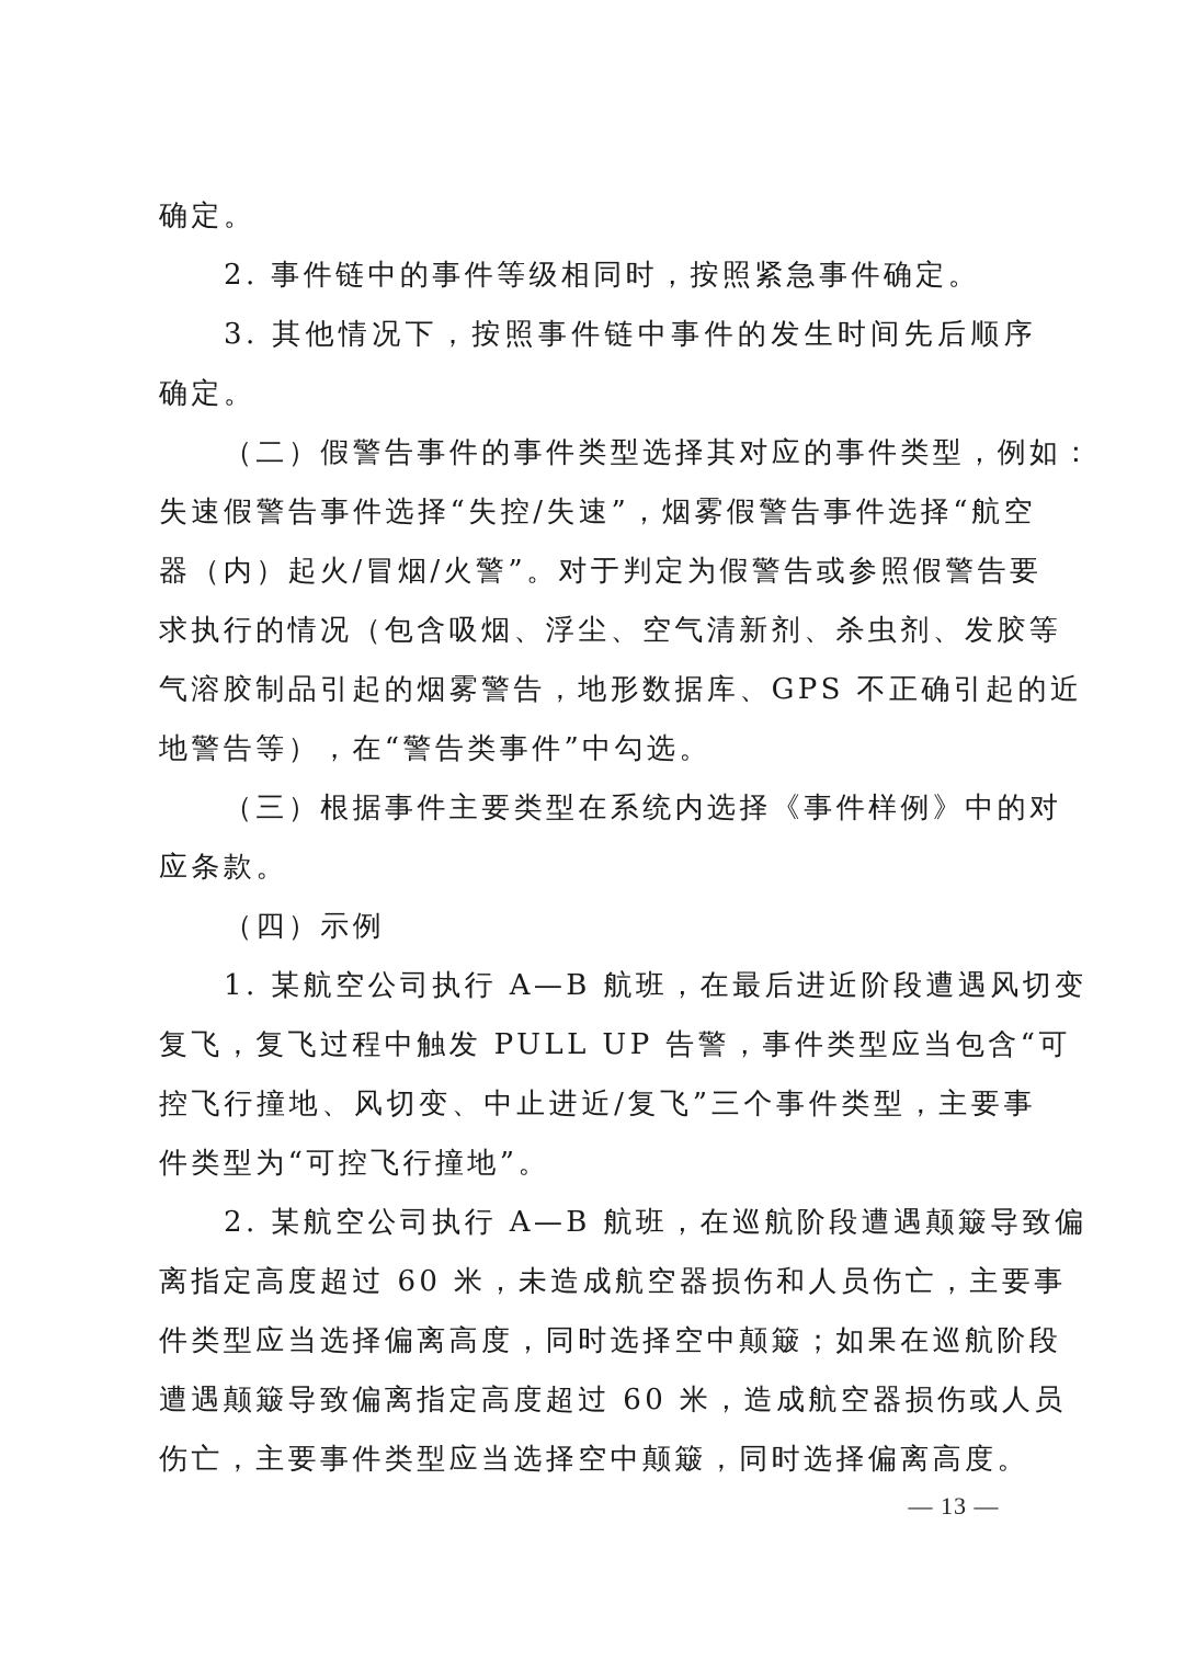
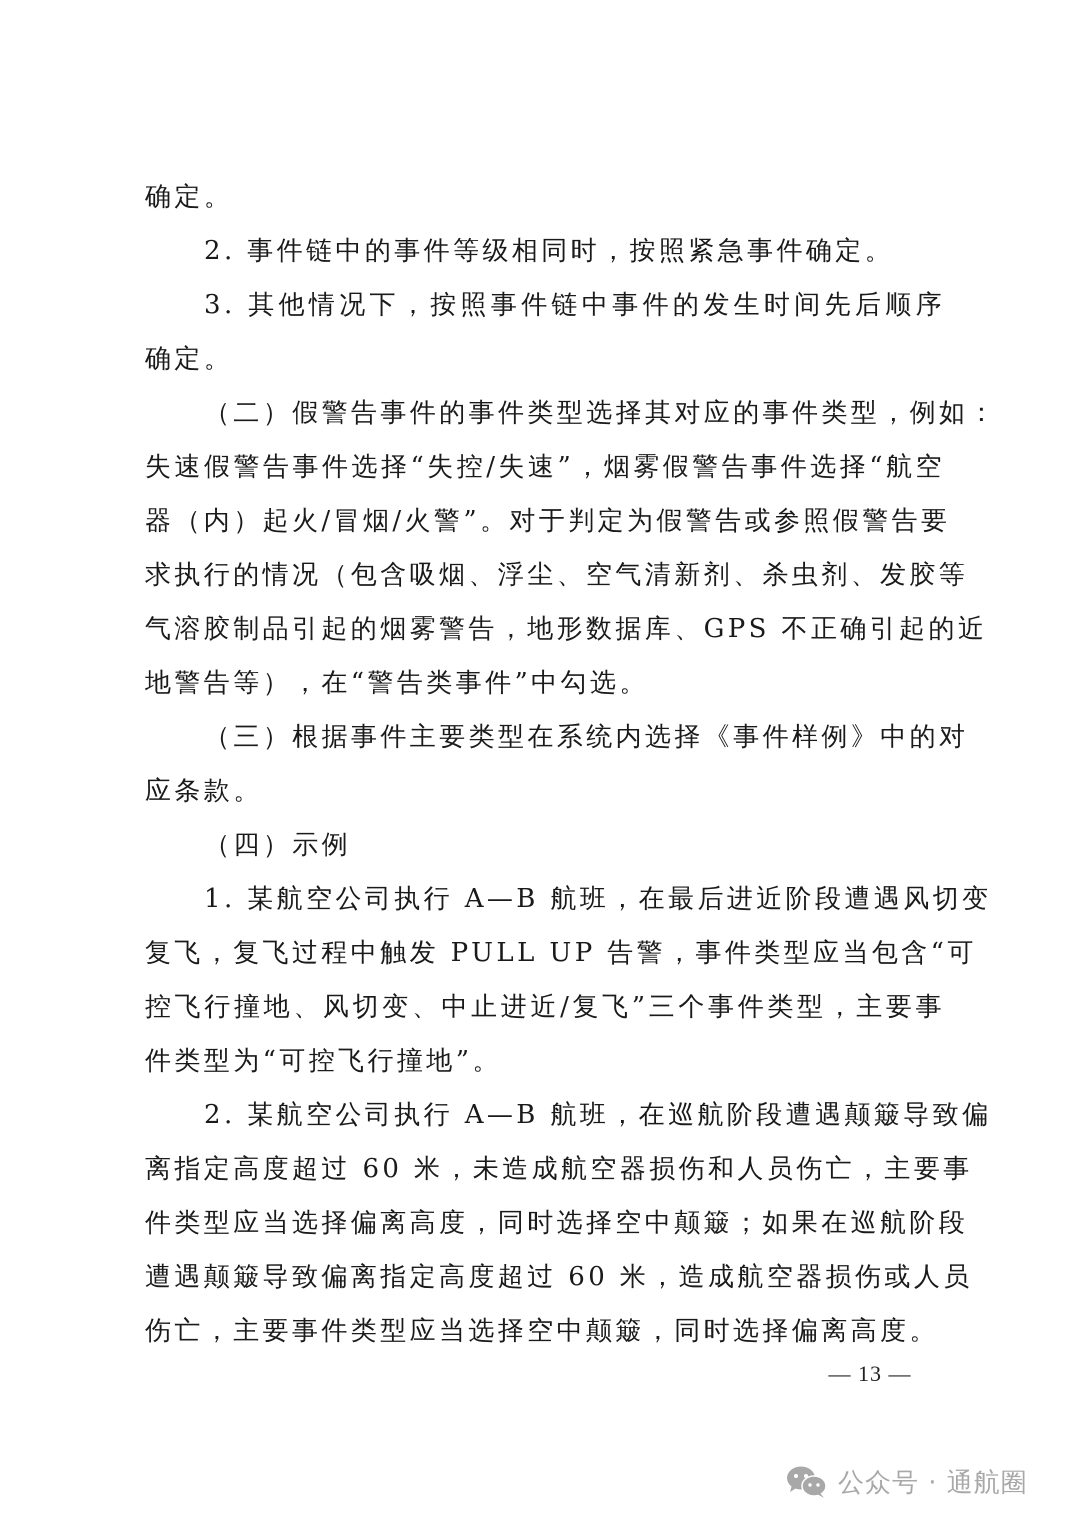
  确定。
  2. 事件链中的事件等级相同时，按照紧急事件确定。
  3. 其他情况下，按照事件链中事件的发生时间先后顺序
  确定。
  （二）假警告事件的事件类型选择其对应的事件类型，例如：
  失速假警告事件选择“失控/失速”，烟雾假警告事件选择“航空
  器（内）起火/冒烟/火警”。对于判定为假警告或参照假警告要
  求执行的情况（包含吸烟、浮尘、空气清新剂、杀虫剂、发胶等
  气溶胶制品引起的烟雾警告，地形数据库、GPS 不正确引起的近
  地警告等），在“警告类事件”中勾选。
  （三）根据事件主要类型在系统内选择《事件样例》中的对
  应条款。
  （四）示例
  1. 某航空公司执行 A—B 航班，在最后进近阶段遭遇风切变
  复飞，复飞过程中触发 PULL UP 告警，事件类型应当包含“可
  控飞行撞地、风切变、中止进近/复飞”三个事件类型，主要事
  件类型为“可控飞行撞地”。
  2. 某航空公司执行 A—B 航班，在巡航阶段遭遇颠簸导致偏
  离指定高度超过 60 米，未造成航空器损伤和人员伤亡，主要事
  件类型应当选择偏离高度，同时选择空中颠簸；如果在巡航阶段
  遭遇颠簸导致偏离指定高度超过 60 米，造成航空器损伤或人员
  伤亡，主要事件类型应当选择空中颠簸，同时选择偏离高度。
  — 13 —
+ 公众号 · 通航圈
